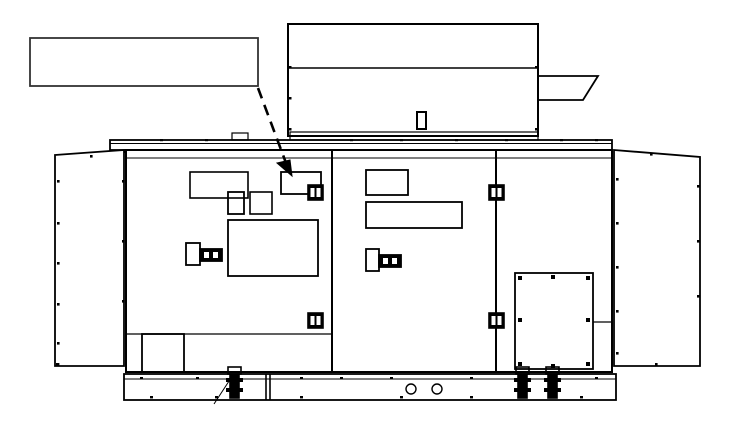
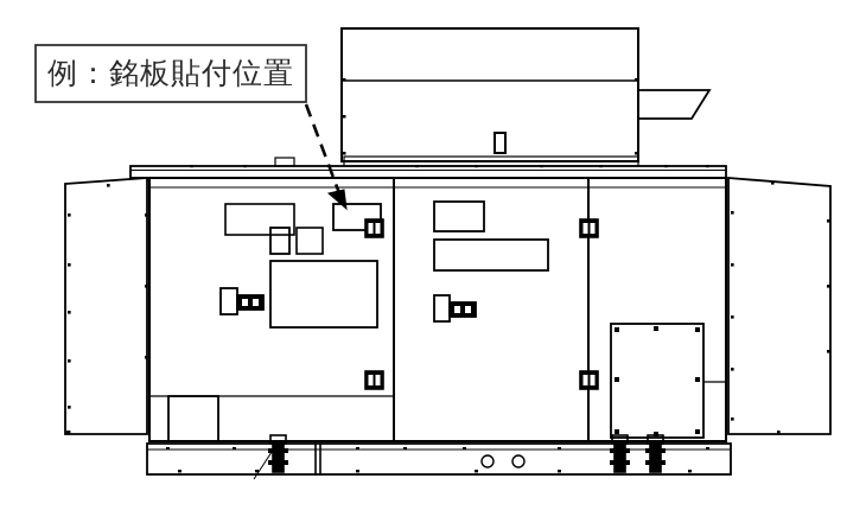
+ 例：銘板貼付位置
